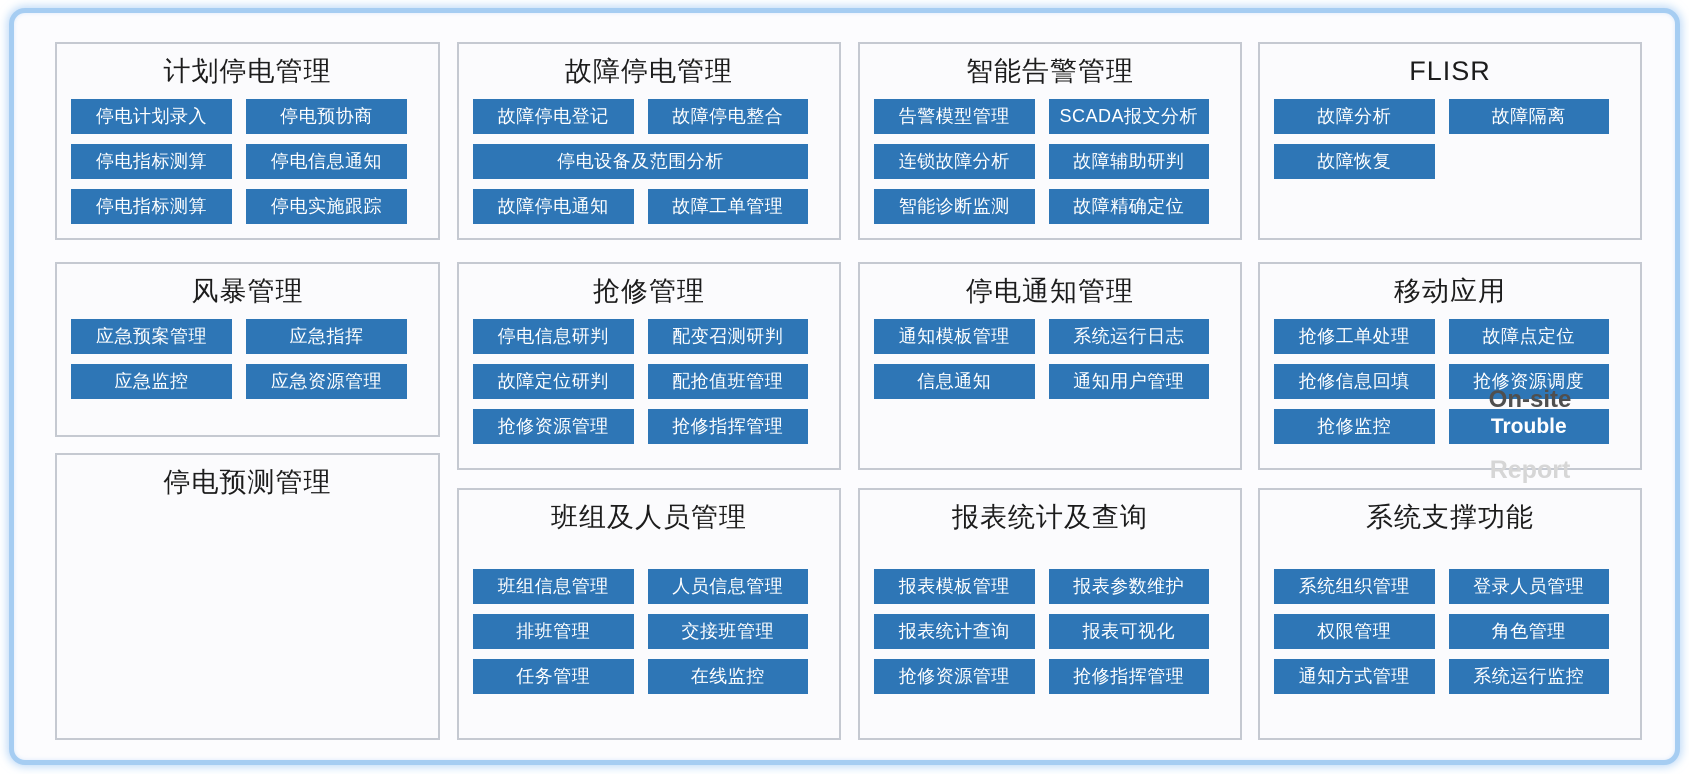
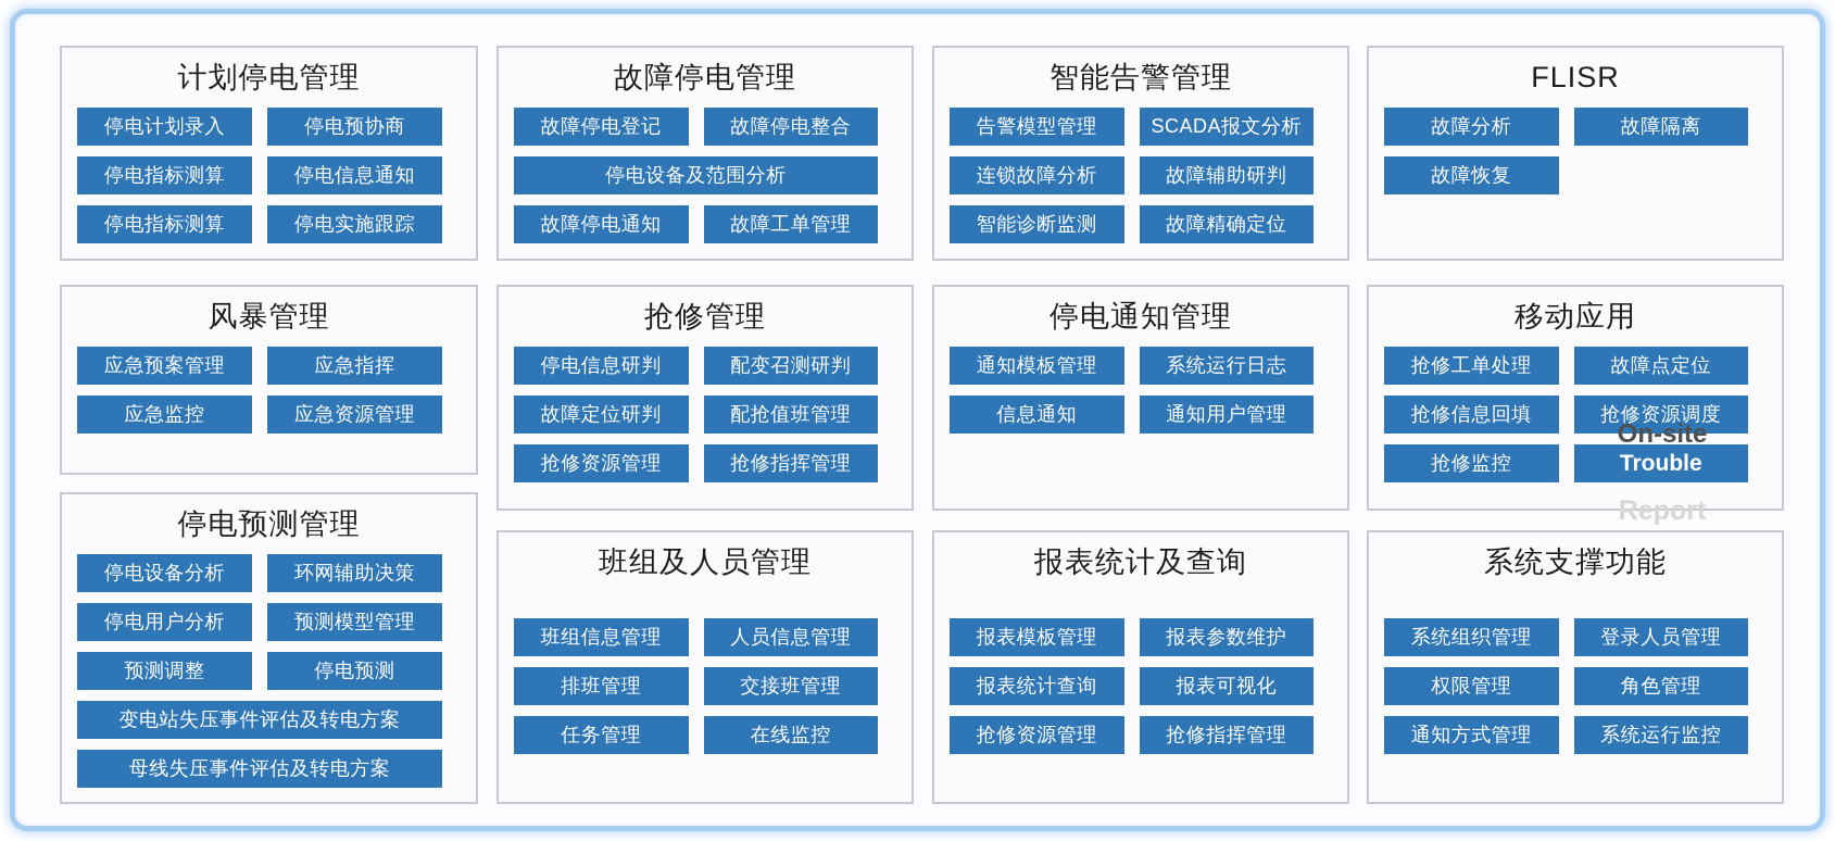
  On-site
  Report
  计划停电管理
  停电计划录入
  停电预协商
  停电指标测算
  停电信息通知
  停电指标测算
  停电实施跟踪
  故障停电管理
  故障停电登记
  故障停电整合
  停电设备及范围分析
  故障停电通知
  故障工单管理
  智能告警管理
  告警模型管理
  SCADA报文分析
  连锁故障分析
  故障辅助研判
  智能诊断监测
  故障精确定位
  FLISR
  故障分析
  故障隔离
  故障恢复
  风暴管理
  应急预案管理
  应急指挥
  应急监控
  应急资源管理
  抢修管理
  停电信息研判
  配变召测研判
  故障定位研判
  配抢值班管理
  抢修资源管理
  抢修指挥管理
  停电通知管理
  通知模板管理
  系统运行日志
  信息通知
  通知用户管理
  移动应用
  抢修工单处理
  故障点定位
  抢修信息回填
  抢修资源调度
  抢修监控
  Trouble
  停电预测管理
+ 停电设备分析
+ 环网辅助决策
+ 停电用户分析
+ 预测模型管理
+ 预测调整
+ 停电预测
+ 变电站失压事件评估及转电方案
+ 母线失压事件评估及转电方案
  班组及人员管理
  班组信息管理
  人员信息管理
  排班管理
  交接班管理
  任务管理
  在线监控
  报表统计及查询
  报表模板管理
  报表参数维护
  报表统计查询
  报表可视化
  抢修资源管理
  抢修指挥管理
  系统支撑功能
  系统组织管理
  登录人员管理
  权限管理
  角色管理
  通知方式管理
  系统运行监控
